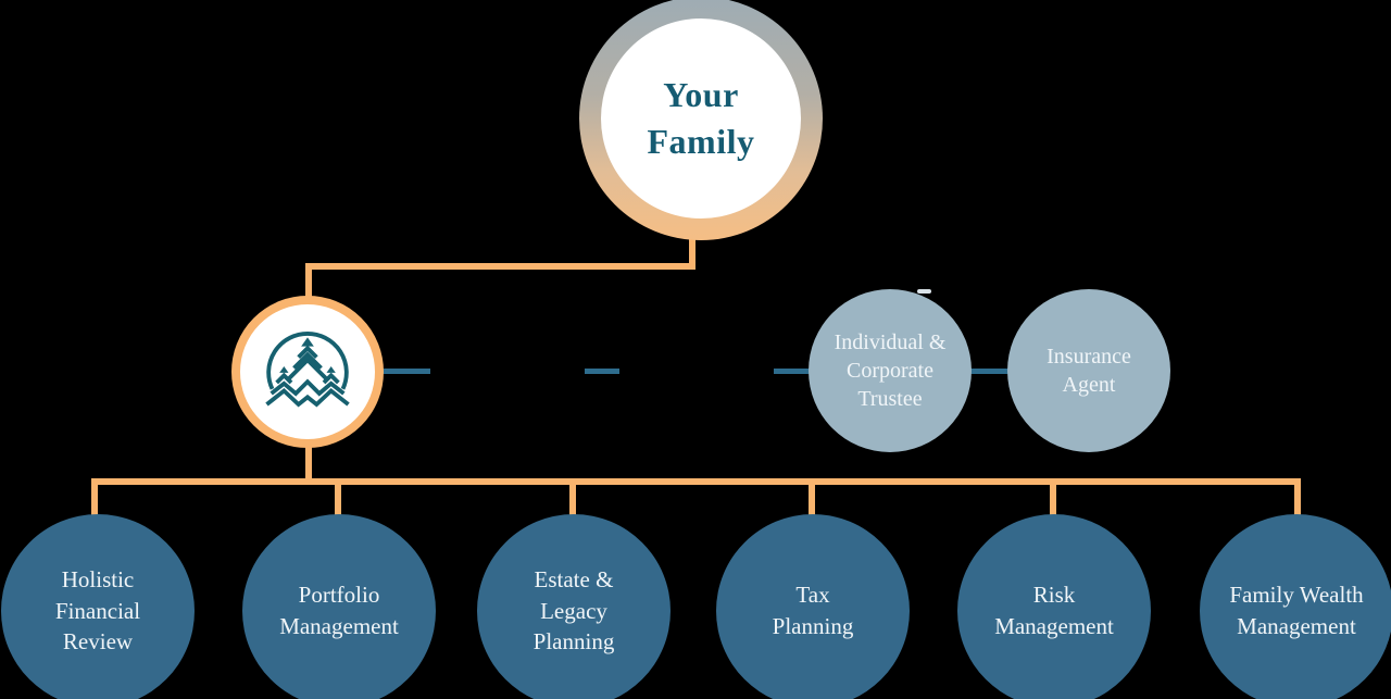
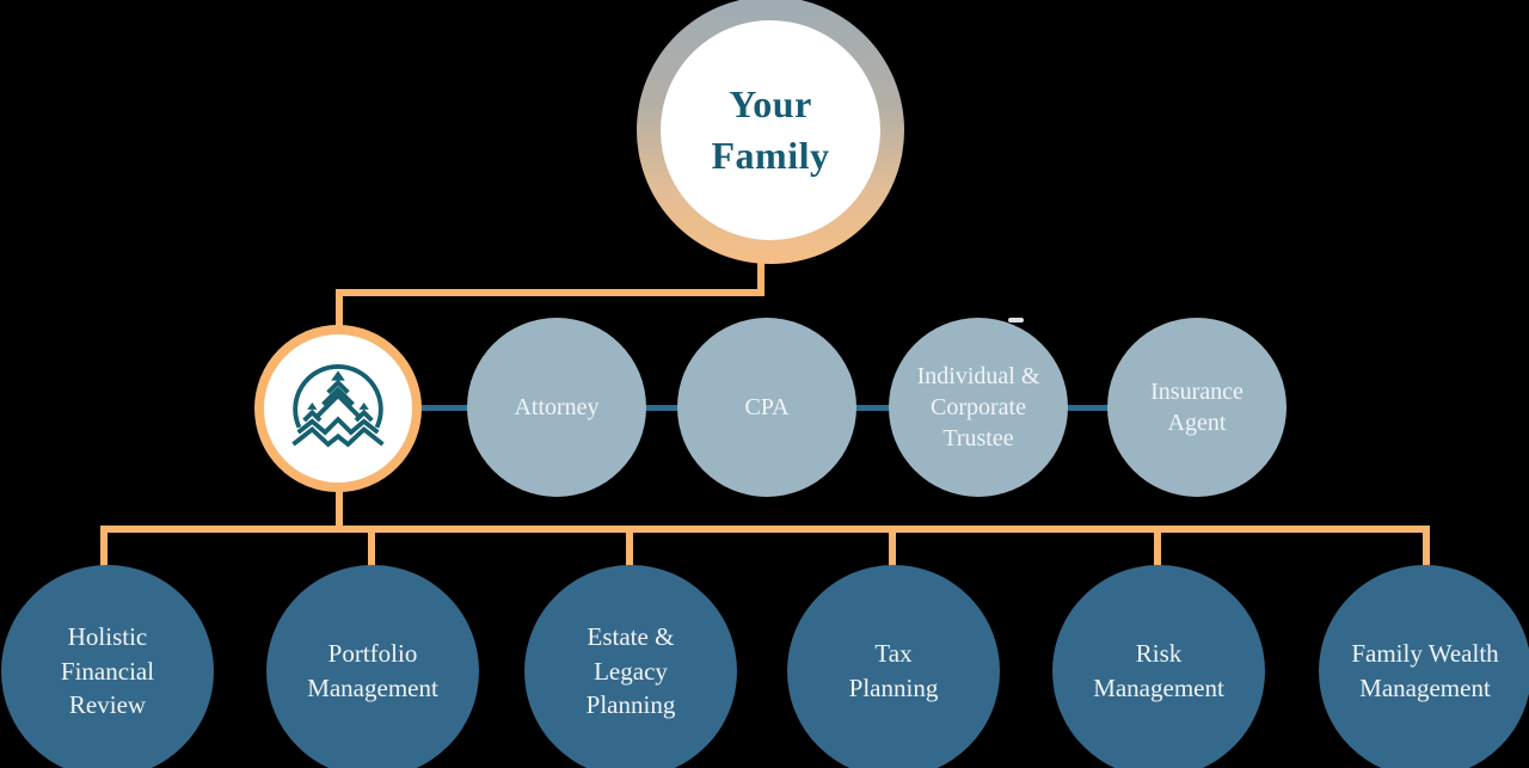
  Your
  Family
+ Attorney
+ CPA
  Individual &
  Corporate
  Trustee
  Insurance
  Agent
  Holistic
  Financial
  Review
  Portfolio
  Management
  Estate &
  Legacy
  Planning
  Tax
  Planning
  Risk
  Management
  Family Wealth
  Management
